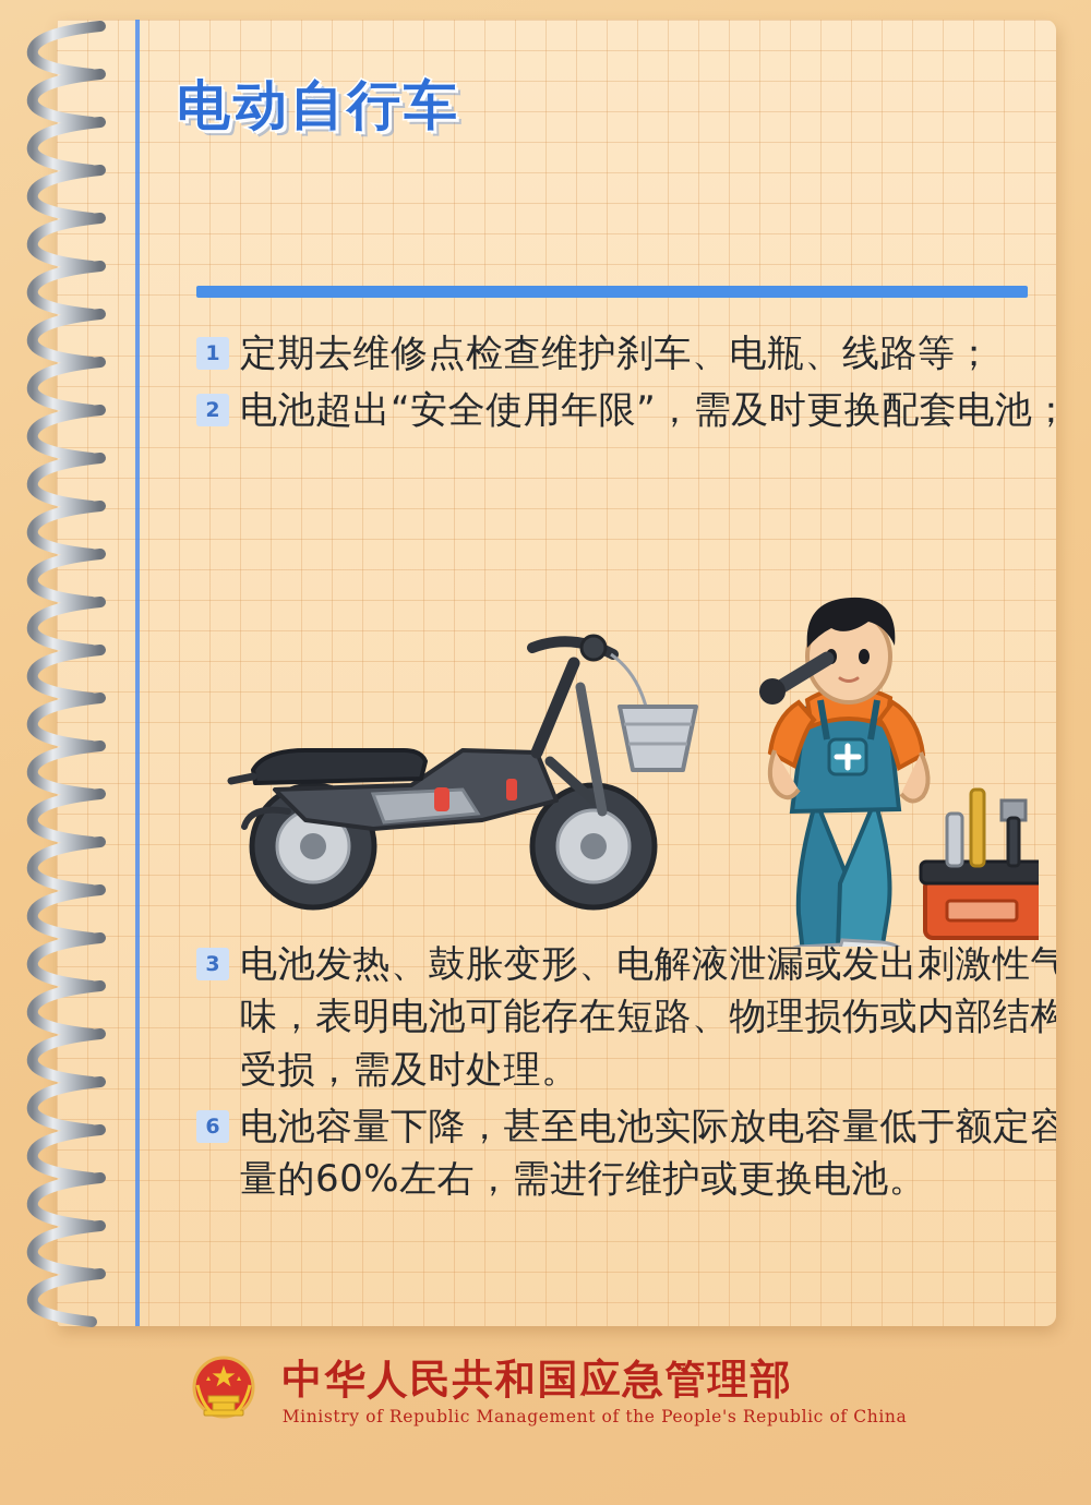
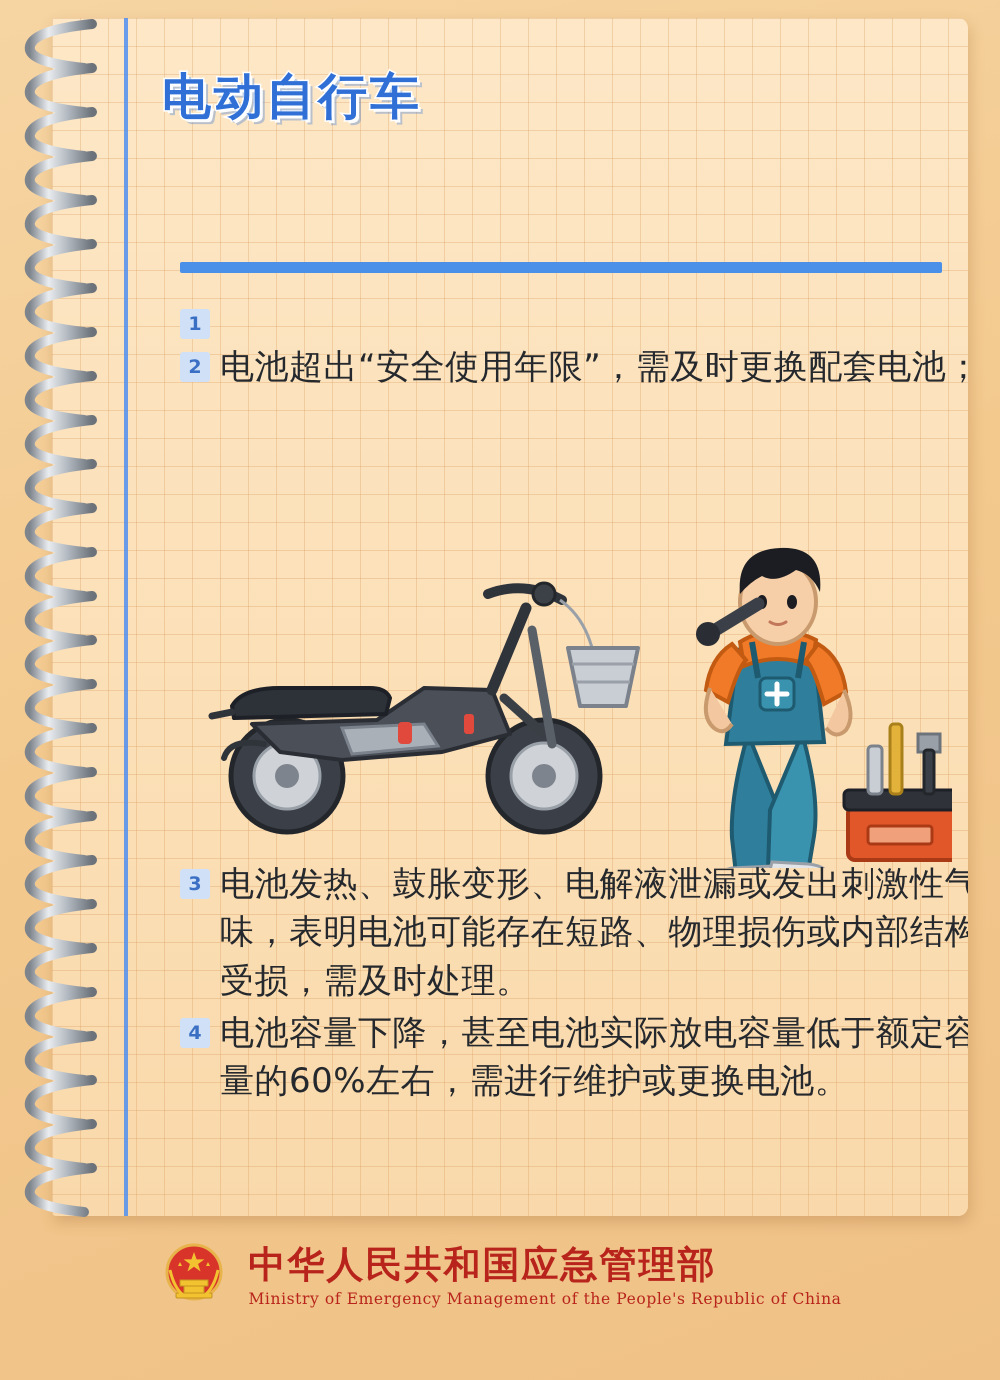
  电动自行车
  1
- 定期去维修点检查维护刹车、电瓶、线路等；
  2
  电池超出“安全使用年限”，需及时更换配套电池；
  3
  电池发热、鼓胀变形、电解液泄漏或发出刺激性气味，表明电池可能存在短路、物理损伤或内部结构受损，需及时处理。
- 6
+ 4
  电池容量下降，甚至电池实际放电容量低于额定容量的60%左右，需进行维护或更换电池。
  中华人民共和国应急管理部
- Ministry of Republic Management of the People's Republic of China
+ Ministry of Emergency Management of the People's Republic of China
